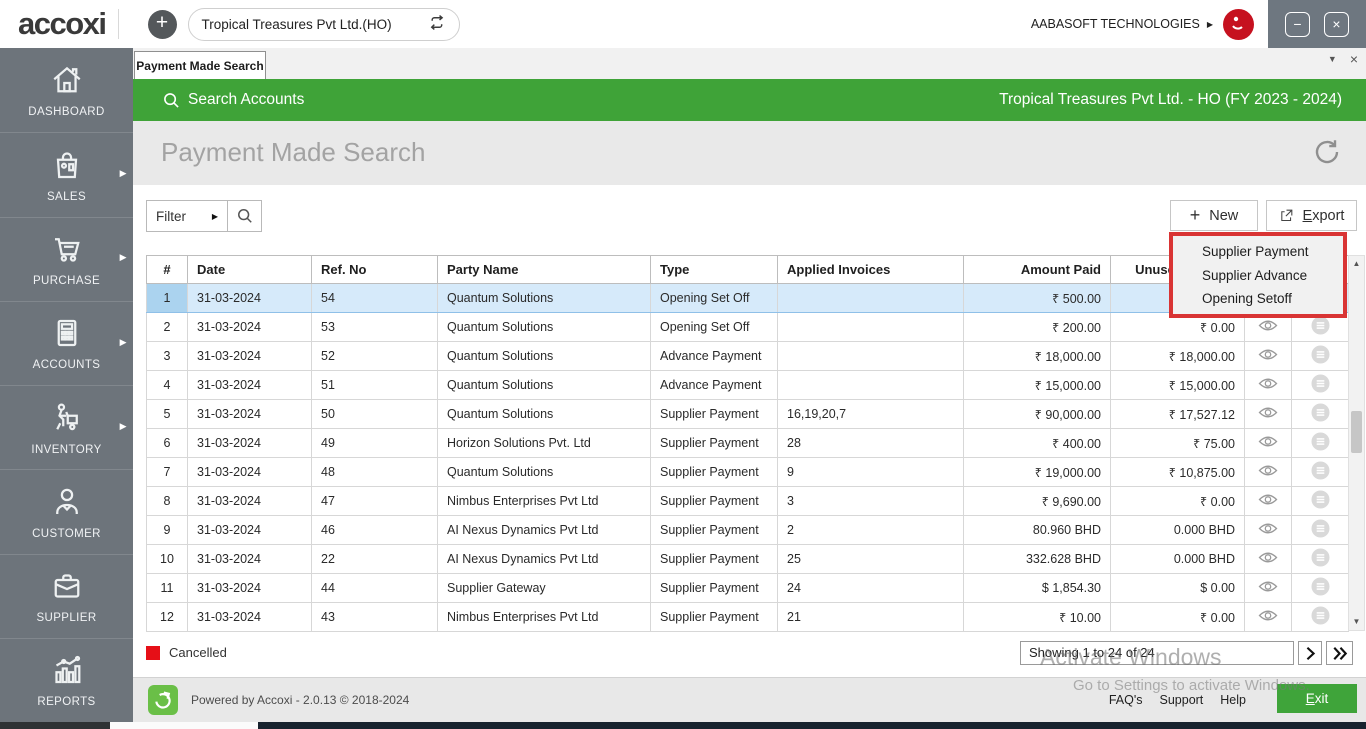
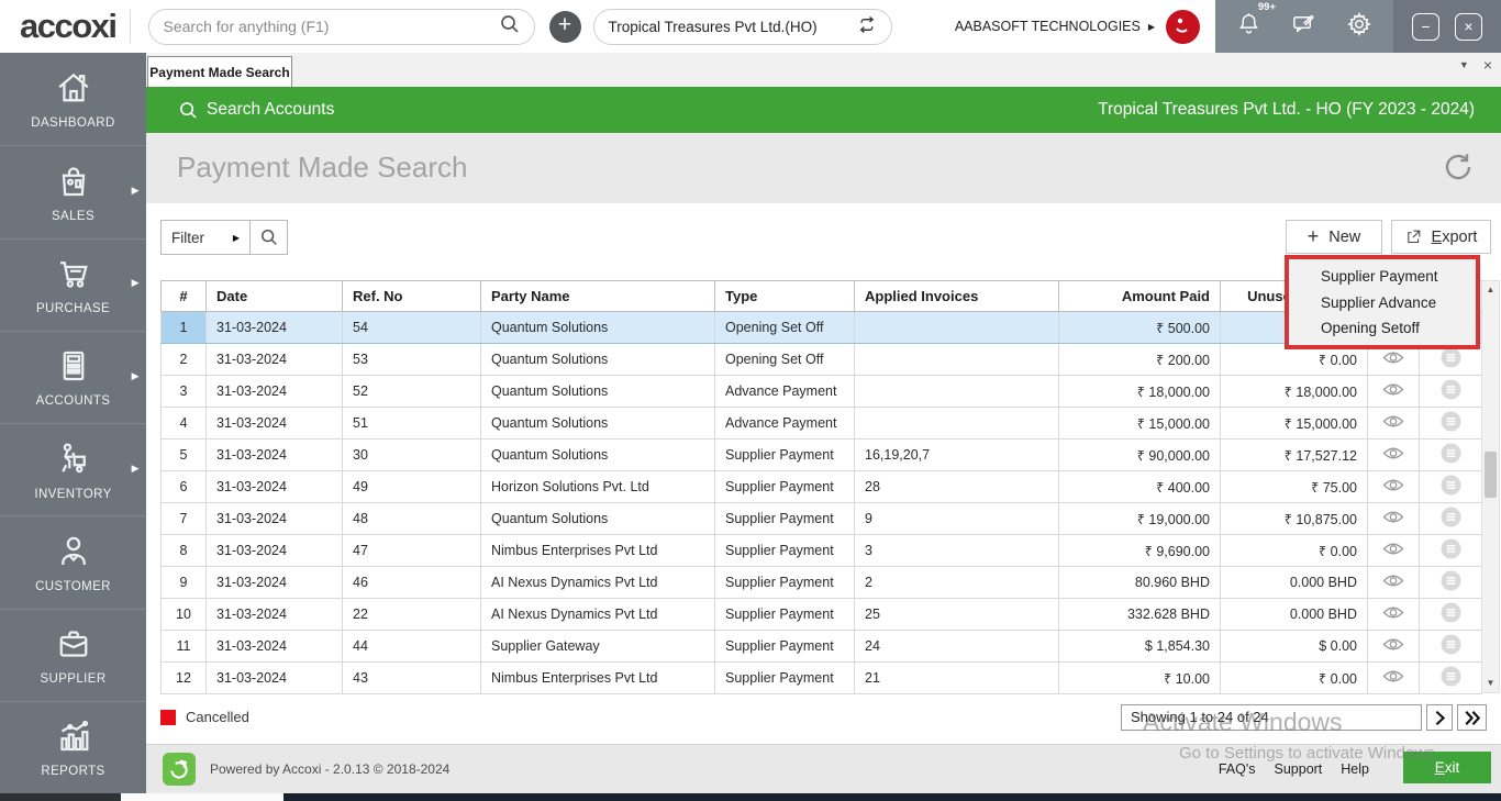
  accoxi
+ Search for anything (F1)
  +
  Tropical Treasures Pvt Ltd.(HO)
  AABASOFT TECHNOLOGIES
  ▶
+ 99+
  −
  ×
  DASHBOARD
  SALES
  ▶
  PURCHASE
  ▶
  ACCOUNTS
  ▶
  INVENTORY
  ▶
  CUSTOMER
  SUPPLIER
  REPORTS
  Payment Made Search
  ▼
  ×
  Search Accounts
  Tropical Treasures Pvt Ltd. - HO (FY 2023 - 2024)
  Payment Made Search
  Filter
  ▶
  +
  New
  Export
  #	Date	Ref. No	Party Name	Type	Applied Invoices	Amount Paid	Unus
  1	31-03-2024	54	Quantum Solutions	Opening Set Off		₹ 500.00
  2	31-03-2024	53	Quantum Solutions	Opening Set Off		₹ 200.00	₹ 0.00
  3	31-03-2024	52	Quantum Solutions	Advance Payment		₹ 18,000.00	₹ 18,000.00
  4	31-03-2024	51	Quantum Solutions	Advance Payment		₹ 15,000.00	₹ 15,000.00
- 5	31-03-2024	50	Quantum Solutions	Supplier Payment	16,19,20,7	₹ 90,000.00	₹ 17,527.12
+ 5	31-03-2024	30	Quantum Solutions	Supplier Payment	16,19,20,7	₹ 90,000.00	₹ 17,527.12
  6	31-03-2024	49	Horizon Solutions Pvt. Ltd	Supplier Payment	28	₹ 400.00	₹ 75.00
  7	31-03-2024	48	Quantum Solutions	Supplier Payment	9	₹ 19,000.00	₹ 10,875.00
  8	31-03-2024	47	Nimbus Enterprises Pvt Ltd	Supplier Payment	3	₹ 9,690.00	₹ 0.00
  9	31-03-2024	46	AI Nexus Dynamics Pvt Ltd	Supplier Payment	2	80.960 BHD	0.000 BHD
  10	31-03-2024	22	AI Nexus Dynamics Pvt Ltd	Supplier Payment	25	332.628 BHD	0.000 BHD
  11	31-03-2024	44	Supplier Gateway	Supplier Payment	24	$ 1,854.30	$ 0.00
  12	31-03-2024	43	Nimbus Enterprises Pvt Ltd	Supplier Payment	21	₹ 10.00	₹ 0.00
  ▲
  ▼
  Supplier Payment
  Supplier Advance
  Opening Setoff
  Cancelled
  Showing 1 to 24 of 24
  Powered by Accoxi - 2.0.13 © 2018-2024
  FAQ's
  Support
  Help
  E
  xit
  Activate Windows
  Go to Settings to activate Windows.
